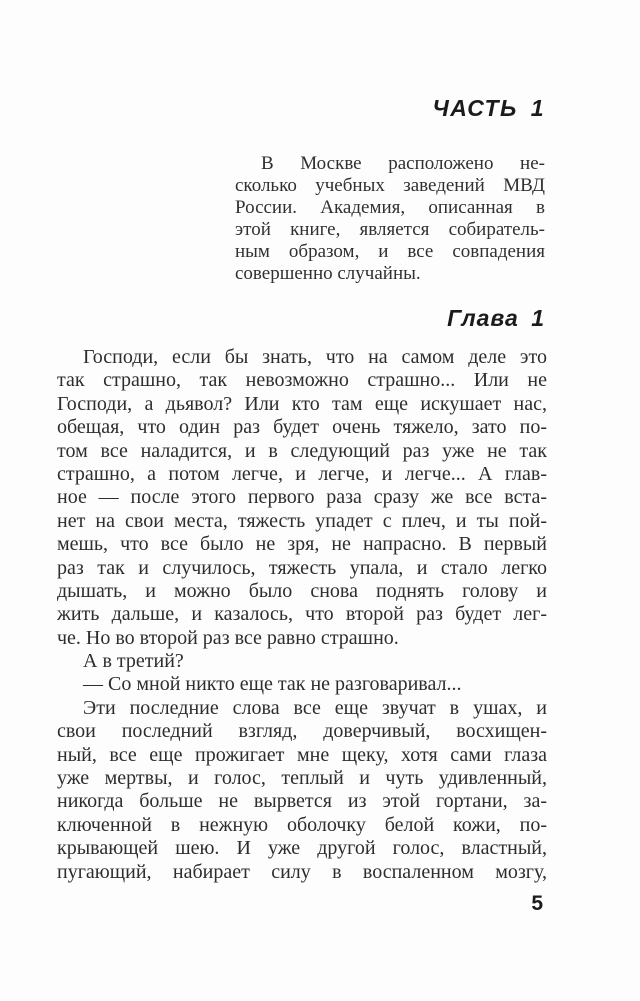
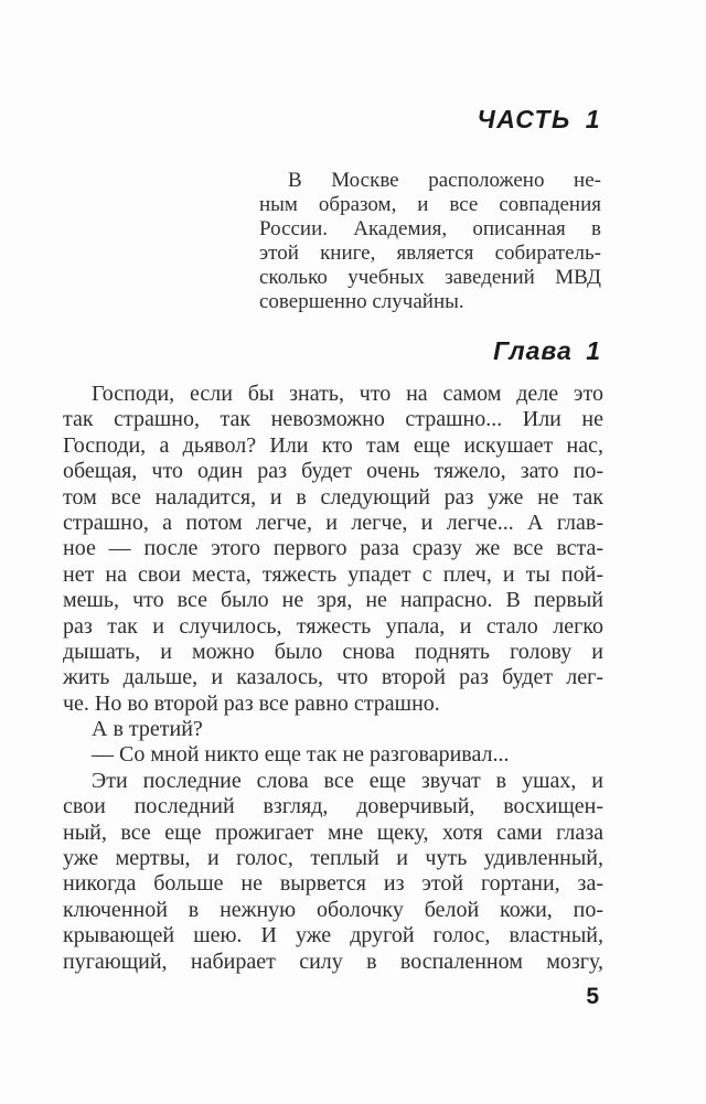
  ЧАСТЬ 1
  В Москве расположено не-
- сколько учебных заведений МВД
+ ным образом, и все совпадения
  России. Академия, описанная в
  этой книге, является собиратель-
- ным образом, и все совпадения
+ сколько учебных заведений МВД
  совершенно случайны.
  Глава 1
  Господи, если бы знать, что на самом деле это
  так страшно, так невозможно страшно... Или не
  Господи, а дьявол? Или кто там еще искушает нас,
  обещая, что один раз будет очень тяжело, зато по-
  том все наладится, и в следующий раз уже не так
  страшно, а потом легче, и легче, и легче... А глав-
  ное — после этого первого раза сразу же все вста-
  нет на свои места, тяжесть упадет с плеч, и ты пой-
  мешь, что все было не зря, не напрасно. В первый
  раз так и случилось, тяжесть упала, и стало легко
  дышать, и можно было снова поднять голову и
  жить дальше, и казалось, что второй раз будет лег-
  че. Но во второй раз все равно страшно.
  А в третий?
  — Со мной никто еще так не разговаривал...
  Эти последние слова все еще звучат в ушах, и
  свои последний взгляд, доверчивый, восхищен-
  ный, все еще прожигает мне щеку, хотя сами глаза
  уже мертвы, и голос, теплый и чуть удивленный,
  никогда больше не вырвется из этой гортани, за-
  ключенной в нежную оболочку белой кожи, по-
  крывающей шею. И уже другой голос, властный,
  пугающий, набирает силу в воспаленном мозгу,
  5
